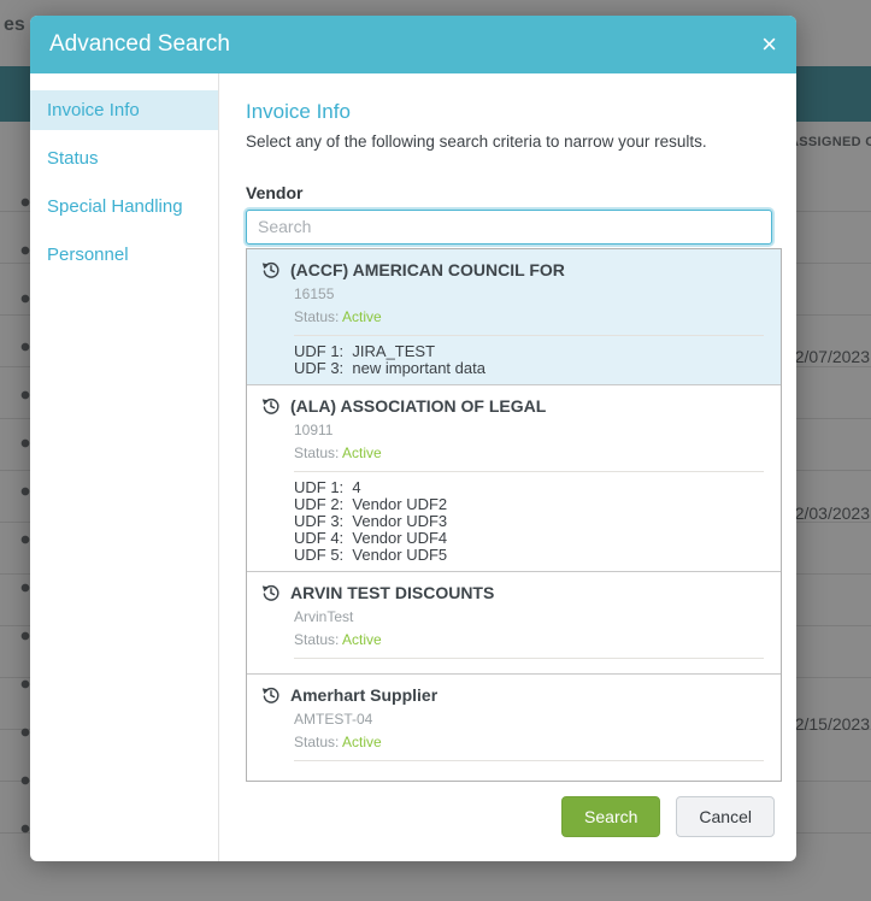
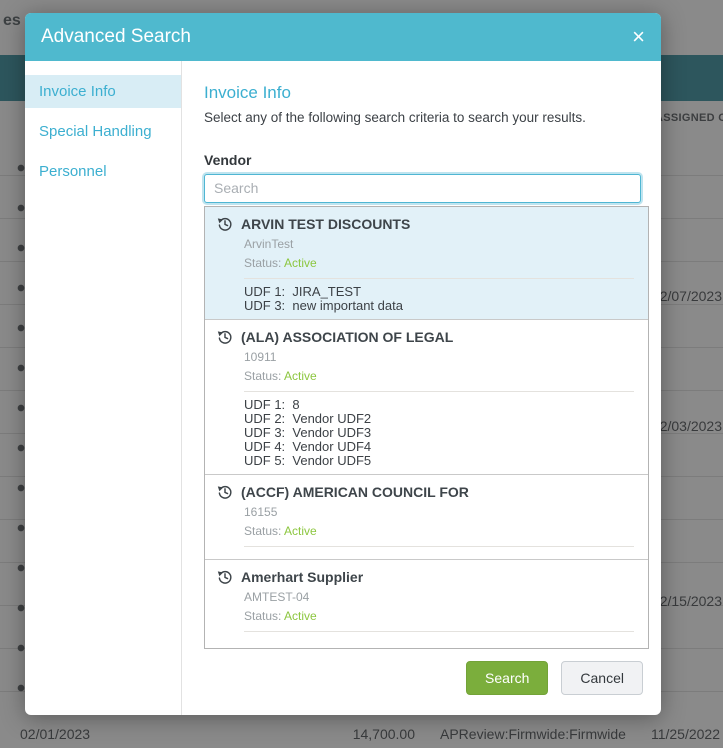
  es
  SSIGNED
  2/07/2023
  2/03/2023
  2/15/2023
+ 02/01/2023
+ 14,700.00
+ APReview:Firmwide:Firmwide
+ 11/25/2022
  Advanced Search
  ×
  Invoice Info
- Status
  Special Handling
  Personnel
  Invoice Info
- Select any of the following search criteria to narrow your results.
+ Select any of the following search criteria to search your results.
  Vendor
  Search
- (ACCF) AMERICAN COUNCIL FOR
+ ARVIN TEST DISCOUNTS
- 16155
+ ArvinTest
  Status: Active
  UDF 1: JIRA_TEST
  UDF 3: new important data
  (ALA) ASSOCIATION OF LEGAL
  10911
  Status: Active
- UDF 1: 4
+ UDF 1: 8
  UDF 2: Vendor UDF2
  UDF 3: Vendor UDF3
  UDF 4: Vendor UDF4
  UDF 5: Vendor UDF5
- ARVIN TEST DISCOUNTS
+ (ACCF) AMERICAN COUNCIL FOR
- ArvinTest
+ 16155
  Status: Active
  Amerhart Supplier
  AMTEST-04
  Status: Active
  Search
  Cancel
